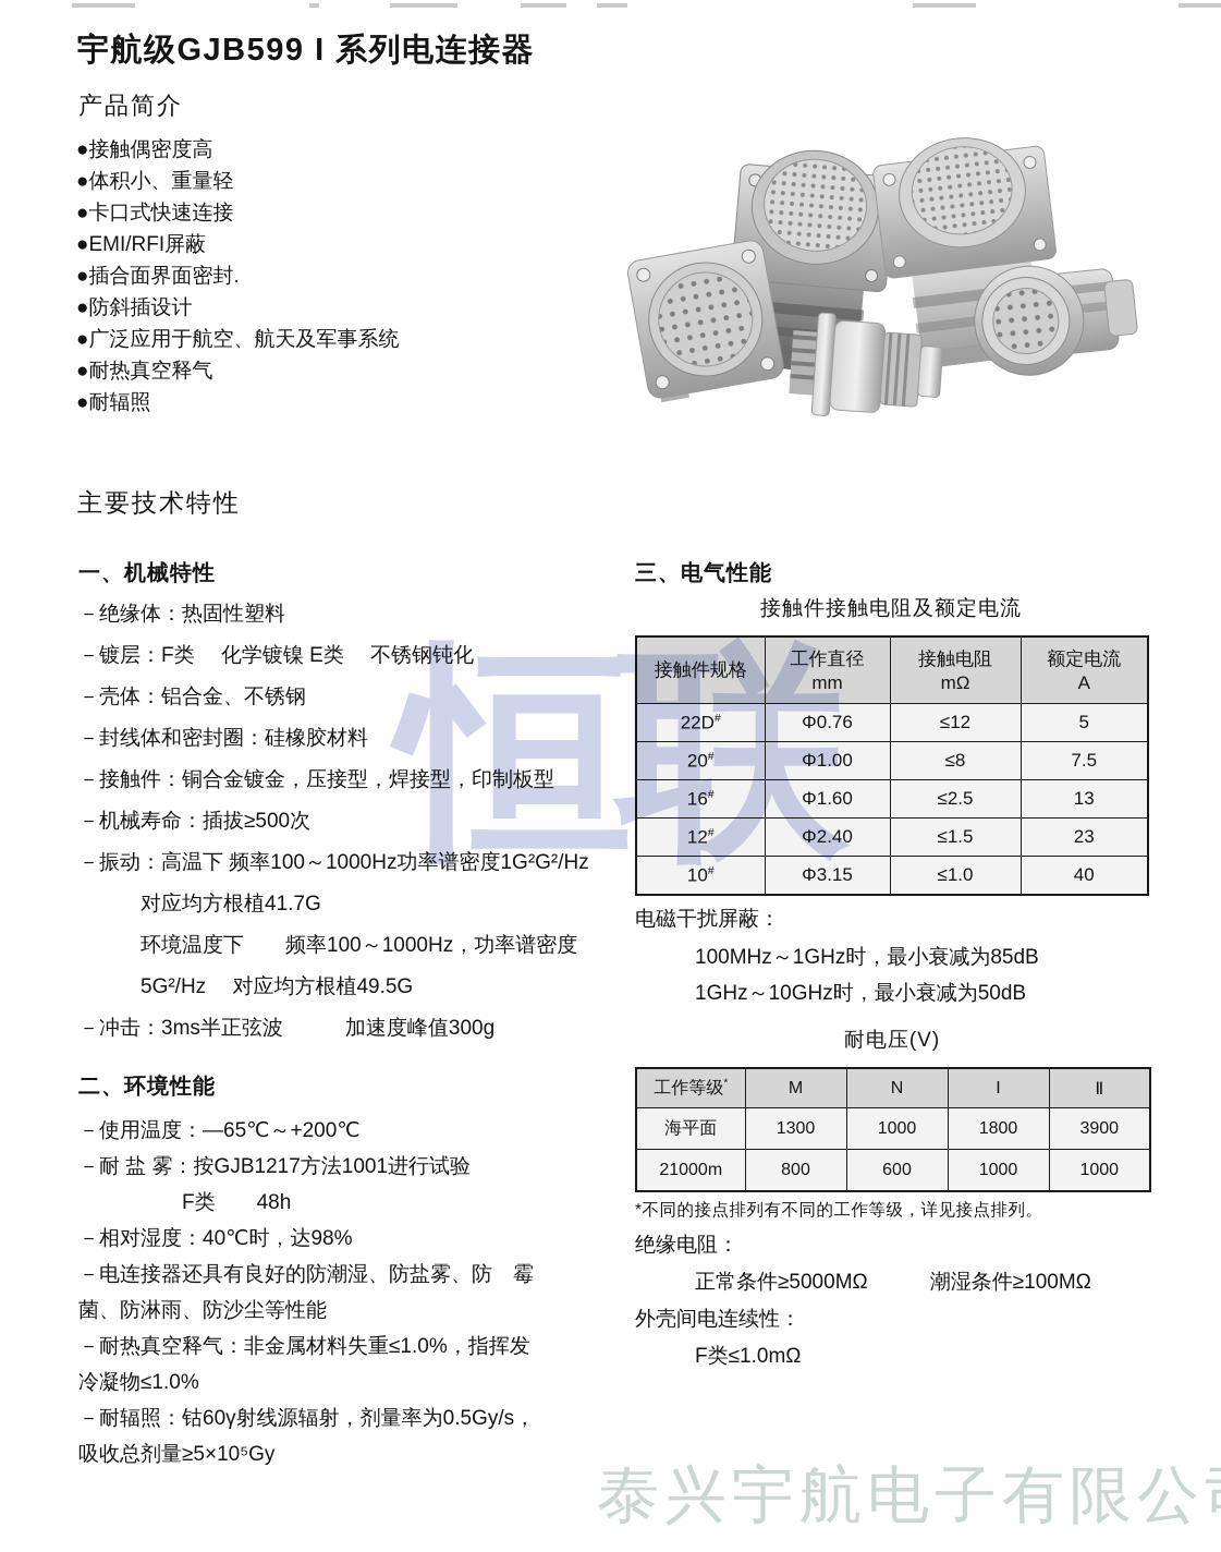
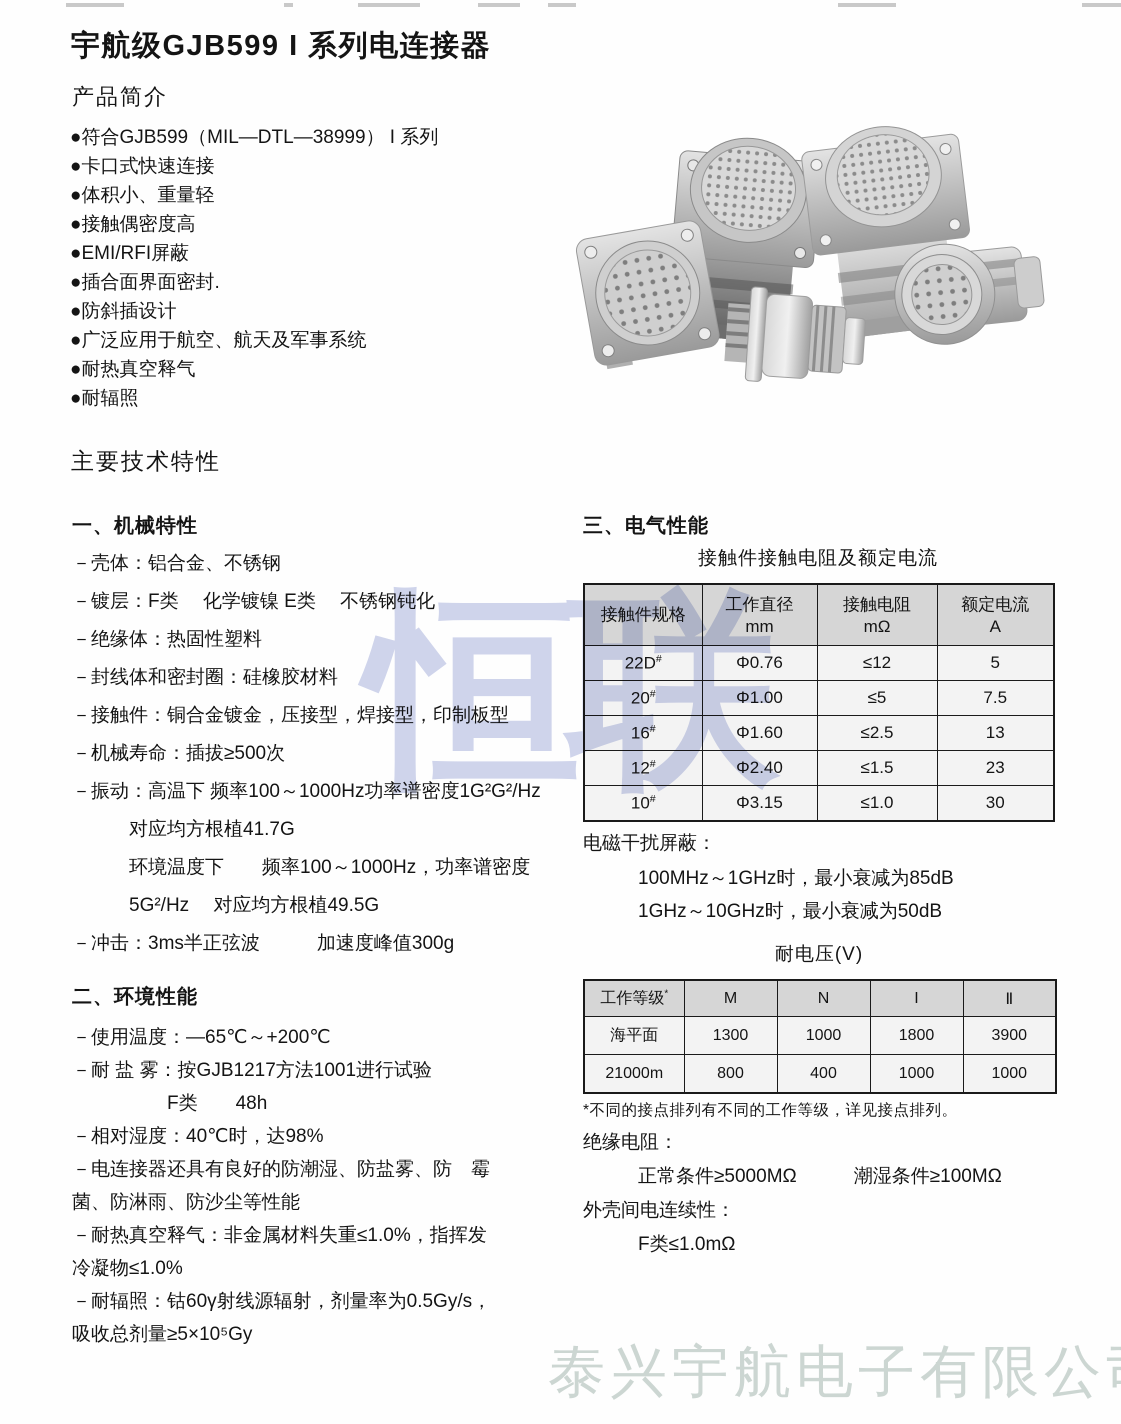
  宇航级GJB599 I 系列电连接器
  产品简介
+ ●符合GJB599（MIL—DTL—38999） I 系列
- ●接触偶密度高
+ ●卡口式快速连接
  ●体积小、重量轻
- ●卡口式快速连接
+ ●接触偶密度高
  ●EMI/RFI屏蔽
  ●插合面界面密封.
  ●防斜插设计
  ●广泛应用于航空、航天及军事系统
  ●耐热真空释气
  ●耐辐照
  主要技术特性
  一、机械特性
- －绝缘体：热固性塑料
+ －壳体：铝合金、不锈钢
  －镀层：F类 化学镀镍 E类 不锈钢钝化
- －壳体：铝合金、不锈钢
+ －绝缘体：热固性塑料
  －封线体和密封圈：硅橡胶材料
  －接触件：铜合金镀金，压接型，焊接型，印制板型
  －机械寿命：插拔≥500次
  －振动：高温下 频率100～1000Hz功率谱密度1G²G²/Hz
  对应均方根植41.7G
  环境温度下 频率100～1000Hz，功率谱密度
  5G²/Hz 对应均方根植49.5G
  －冲击：3ms半正弦波 加速度峰值300g
  二、环境性能
  －使用温度：—65℃～+200℃
  －耐 盐 雾：按GJB1217方法1001进行试验
  F类 48h
  －相对湿度：40℃时，达98%
  －电连接器还具有良好的防潮湿、防盐雾、防 霉
  菌、防淋雨、防沙尘等性能
  －耐热真空释气：非金属材料失重≤1.0%，指挥发
  冷凝物≤1.0%
  －耐辐照：钴60γ射线源辐射，剂量率为0.5Gy/s，
  吸收总剂量≥5×10⁵Gy
  三、电气性能
  接触件接触电阻及额定电流
  接触件规格	工作直径 mm	接触电阻 mΩ	额定电流 A
  22D#	Φ0.76	≤12	5
- 20#	Φ1.00	≤8	7.5
+ 20#	Φ1.00	≤5	7.5
  16#	Φ1.60	≤2.5	13
  12#	Φ2.40	≤1.5	23
- 10#	Φ3.15	≤1.0	40
+ 10#	Φ3.15	≤1.0	30
  电磁干扰屏蔽：
  100MHz～1GHz时，最小衰减为85dB
  1GHz～10GHz时，最小衰减为50dB
  耐电压(V)
  工作等级*	M	N	I	Ⅱ
  海平面	1300	1000	1800	3900
- 21000m	800	600	1000	1000
+ 21000m	800	400	1000	1000
  *不同的接点排列有不同的工作等级，详见接点排列。
  绝缘电阻：
  正常条件≥5000MΩ 潮湿条件≥100MΩ
  外壳间电连续性：
  F类≤1.0mΩ
  恒联
  泰兴宇航电子有限公
